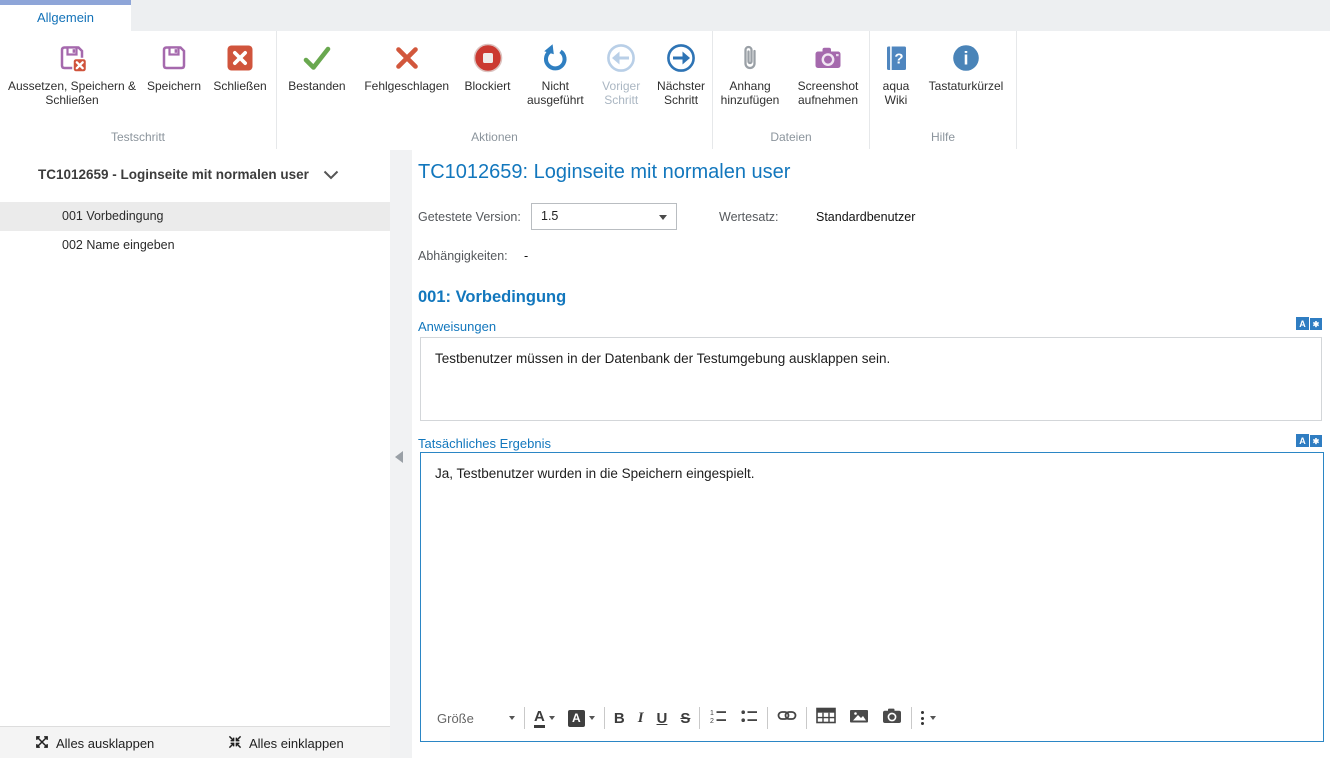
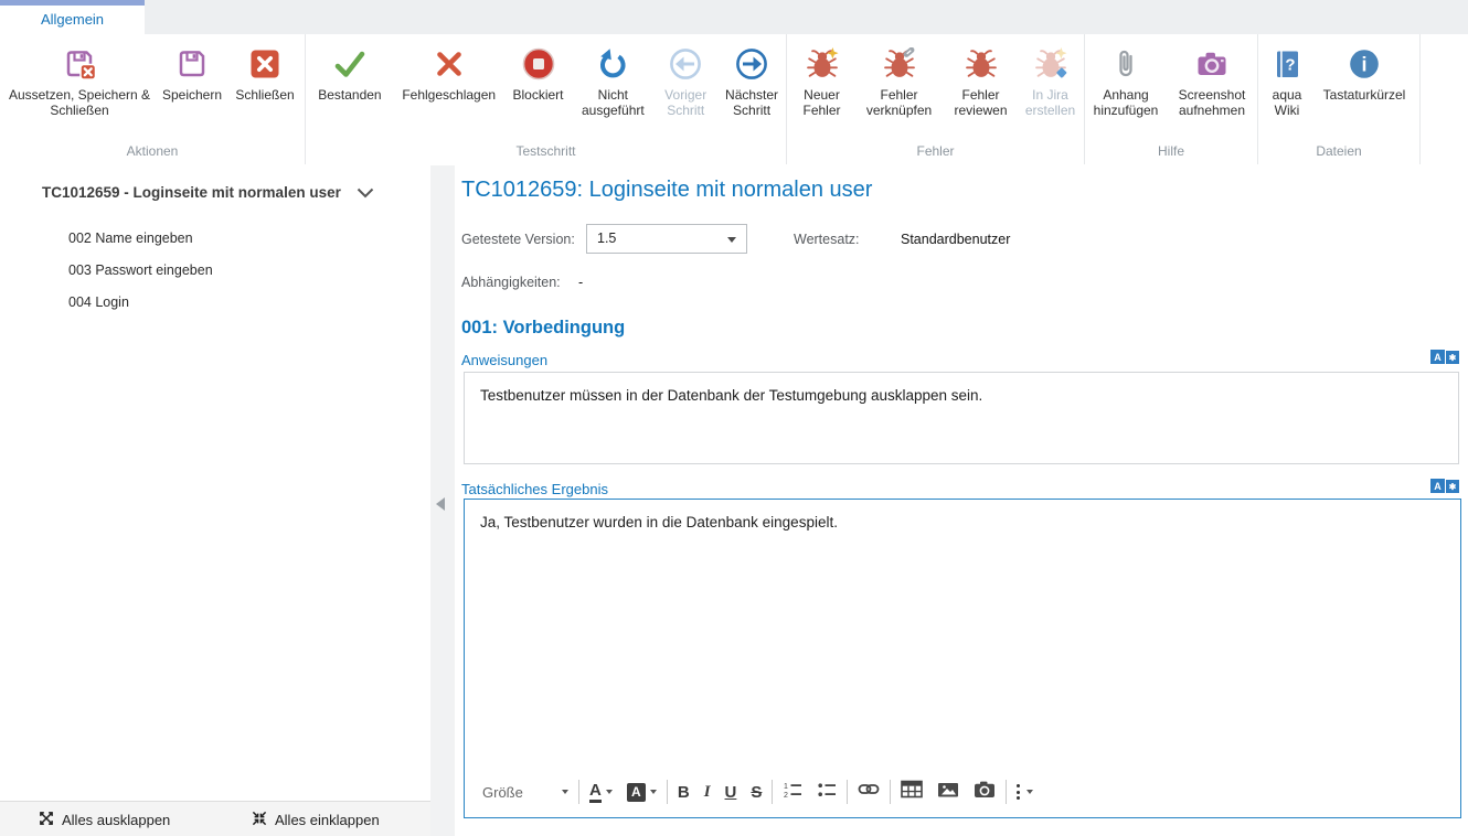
  Allgemein
  Aussetzen, Speichern & Schließen
  Speichern
  Schließen
- Testschritt
+ Aktionen
  Bestanden
  Fehlgeschlagen
  Blockiert
  Nicht ausgeführt
  Voriger Schritt
  Nächster Schritt
- Aktionen
+ Testschritt
+ Neuer Fehler
+ Fehler verknüpfen
+ Fehler reviewen
+ In Jira erstellen
+ Fehler
  Anhang hinzufügen
  Screenshot aufnehmen
- Dateien
+ Hilfe
  ?
  aqua Wiki
  i
  Tastaturkürzel
- Hilfe
+ Dateien
  TC1012659 - Loginseite mit normalen user
- 001 Vorbedingung
  002 Name eingeben
+ 003 Passwort eingeben
+ 004 Login
  Alles ausklappen
  Alles einklappen
  TC1012659: Loginseite mit normalen user
  Getestete Version:
  1.5
  Wertesatz:
  Standardbenutzer
  Abhängigkeiten:
  -
  001: Vorbedingung
  Anweisungen
  A
  ✱
  Testbenutzer müssen in der Datenbank der Testumgebung ausklappen sein.
  Tatsächliches Ergebnis
  A
  ✱
- Ja, Testbenutzer wurden in die Speichern eingespielt.
+ Ja, Testbenutzer wurden in die Datenbank eingespielt.
  Größe
  A
  A
  B
  I
  U
  S
